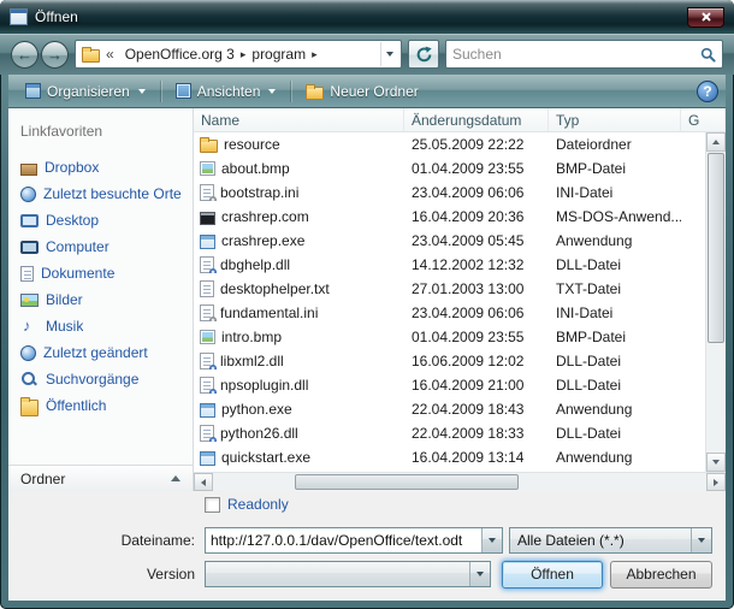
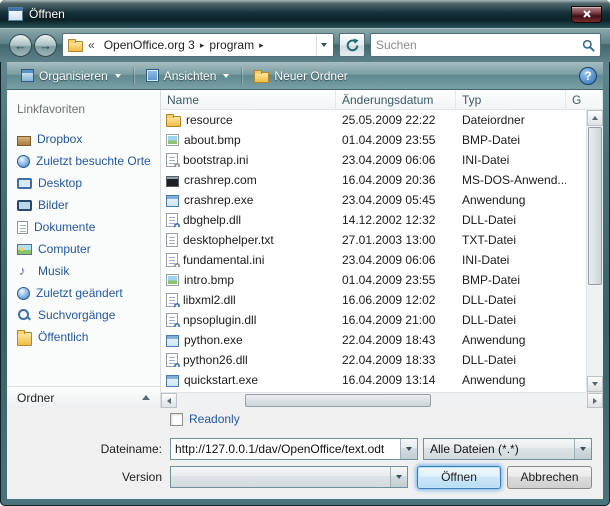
  Öffnen
  ←
  →
  «
  OpenOffice.org 3
  ▸
  program
  ▸
  Suchen
  Organisieren
  Ansichten
  Neuer Ordner
  ?
  Linkfavoriten
  Dropbox
  Zuletzt besuchte Orte
  Desktop
- Computer
+ Bilder
  Dokumente
- Bilder
+ Computer
  Musik
  Zuletzt geändert
  Suchvorgänge
  Öffentlich
  Ordner
  Name
  Änderungsdatum
  Typ
  G
  resource
  25.05.2009 22:22
  Dateiordner
  about.bmp
  01.04.2009 23:55
  BMP-Datei
  bootstrap.ini
  23.04.2009 06:06
  INI-Datei
  crashrep.com
  16.04.2009 20:36
  MS-DOS-Anwend...
  crashrep.exe
  23.04.2009 05:45
  Anwendung
  dbghelp.dll
  14.12.2002 12:32
  DLL-Datei
  desktophelper.txt
  27.01.2003 13:00
  TXT-Datei
  fundamental.ini
  23.04.2009 06:06
  INI-Datei
  intro.bmp
  01.04.2009 23:55
  BMP-Datei
  libxml2.dll
  16.06.2009 12:02
  DLL-Datei
  npsoplugin.dll
  16.04.2009 21:00
  DLL-Datei
  python.exe
  22.04.2009 18:43
  Anwendung
  python26.dll
  22.04.2009 18:33
  DLL-Datei
  quickstart.exe
  16.04.2009 13:14
  Anwendung
  Readonly
  Dateiname:
  http://127.0.0.1/dav/OpenOffice/text.odt
  Alle Dateien (*.*)
  Version
  Öffnen
  Abbrechen
